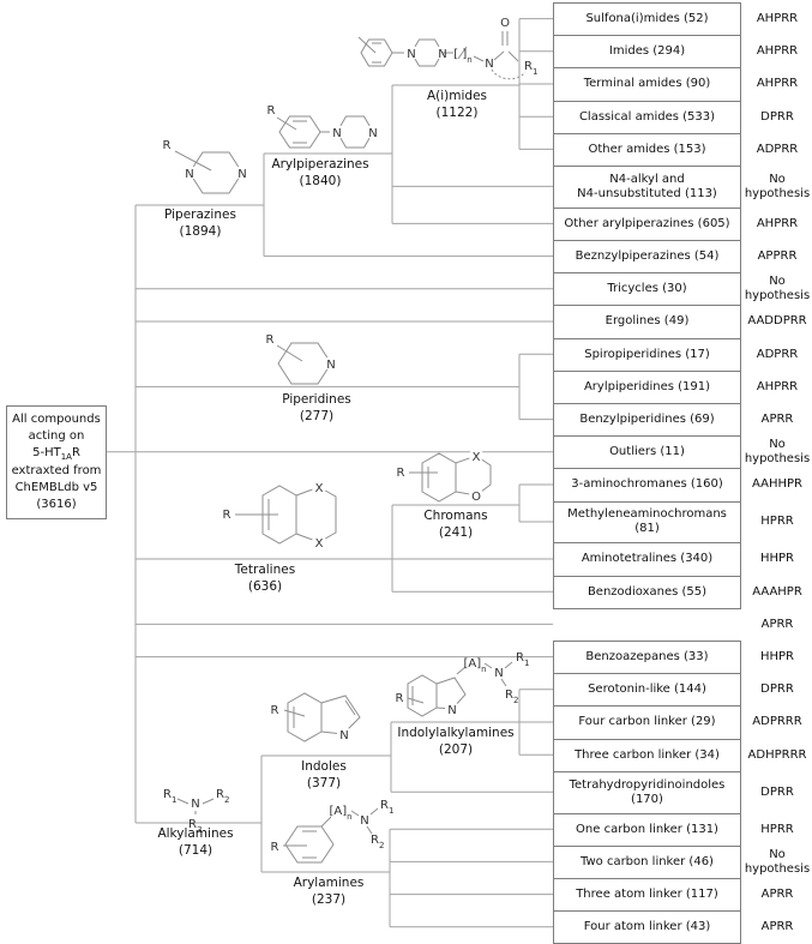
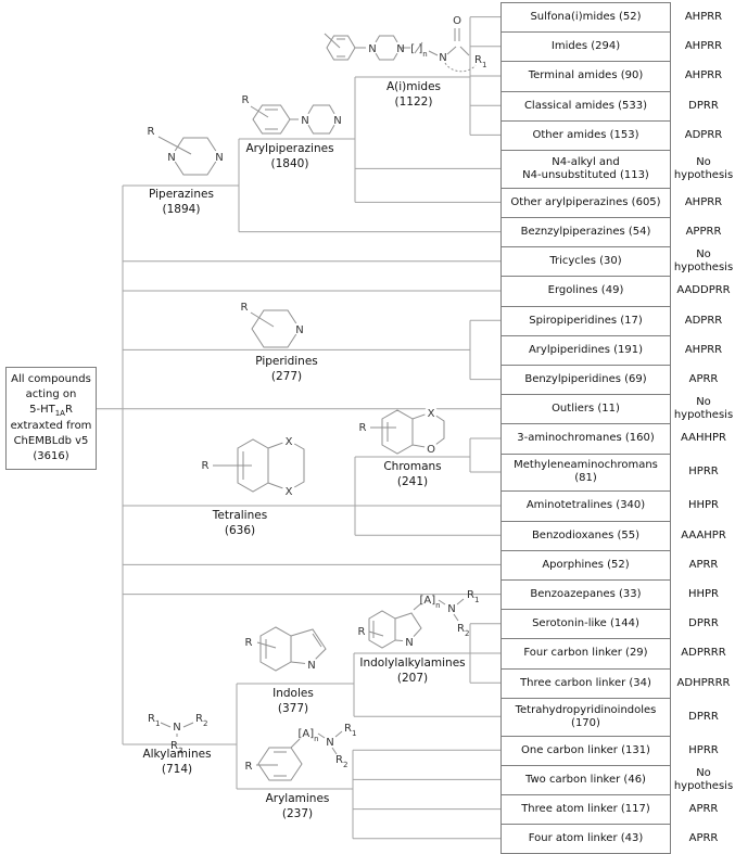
  R
  N
  N
  R
  N
  N
  N
  N
  [ ]n
  N
  O
  R1
  R
  N
  R
  X
  X
  R
  X
  O
  R
  N
  R
  N
  [A]n
  N
  R1
  R2
  R1
  N
  R2
  R3
  R
  [A]n
  N
  R1
  R2
  All compounds
  acting on
  5-HT1AR
  extraxted from
  ChEMBLdb v5
  (3616)
  Piperazines
  (1894)
  Arylpiperazines
  (1840)
  A(i)mides
  (1122)
  Piperidines
  (277)
  Tetralines
  (636)
  Chromans
  (241)
  Indoles
  (377)
  Indolylalkylamines
  (207)
  Alkylamines
  (714)
  Arylamines
  (237)
  Sulfona(i)mides (52)
  Imides (294)
  Terminal amides (90)
  Classical amides (533)
  Other amides (153)
  N4-alkyl and
  N4-unsubstituted (113)
  Other arylpiperazines (605)
  Beznzylpiperazines (54)
  Tricycles (30)
  Ergolines (49)
  Spiropiperidines (17)
  Arylpiperidines (191)
  Benzylpiperidines (69)
  Outliers (11)
  3-aminochromanes (160)
  Methyleneaminochromans
  (81)
  Aminotetralines (340)
  Benzodioxanes (55)
+ Aporphines (52)
  Benzoazepanes (33)
  Serotonin-like (144)
  Four carbon linker (29)
  Three carbon linker (34)
  Tetrahydropyridinoindoles
  (170)
  One carbon linker (131)
  Two carbon linker (46)
  Three atom linker (117)
  Four atom linker (43)
  AHPRR
  AHPRR
  AHPRR
  DPRR
  ADPRR
  No
  hypothesis
  AHPRR
  APPRR
  No
  hypothesis
  AADDPRR
  ADPRR
  AHPRR
  APRR
  No
  hypothesis
  AAHHPR
  HPRR
  HHPR
  AAAHPR
  APRR
  HHPR
  DPRR
  ADPRRR
  ADHPRRR
  DPRR
  HPRR
  No
  hypothesis
  APRR
  APRR
